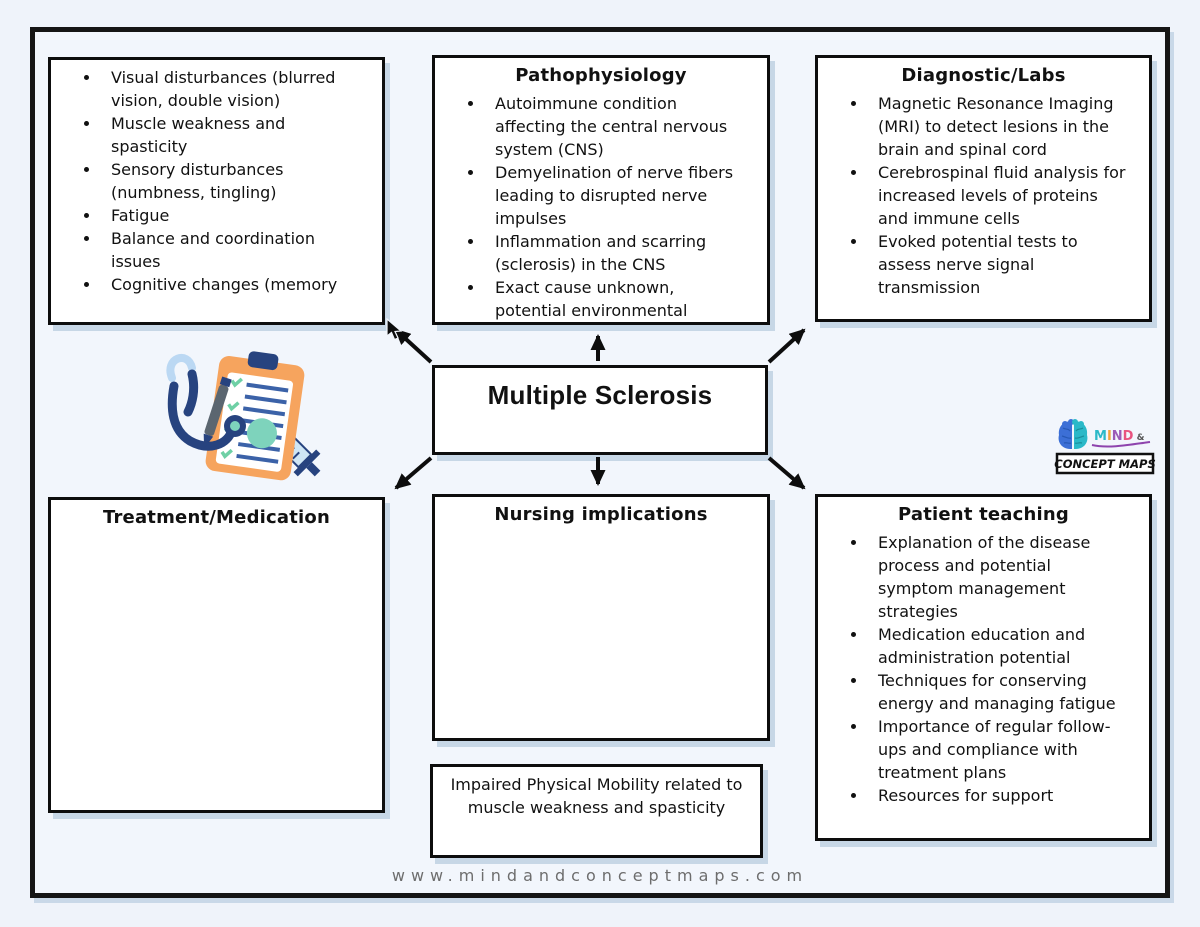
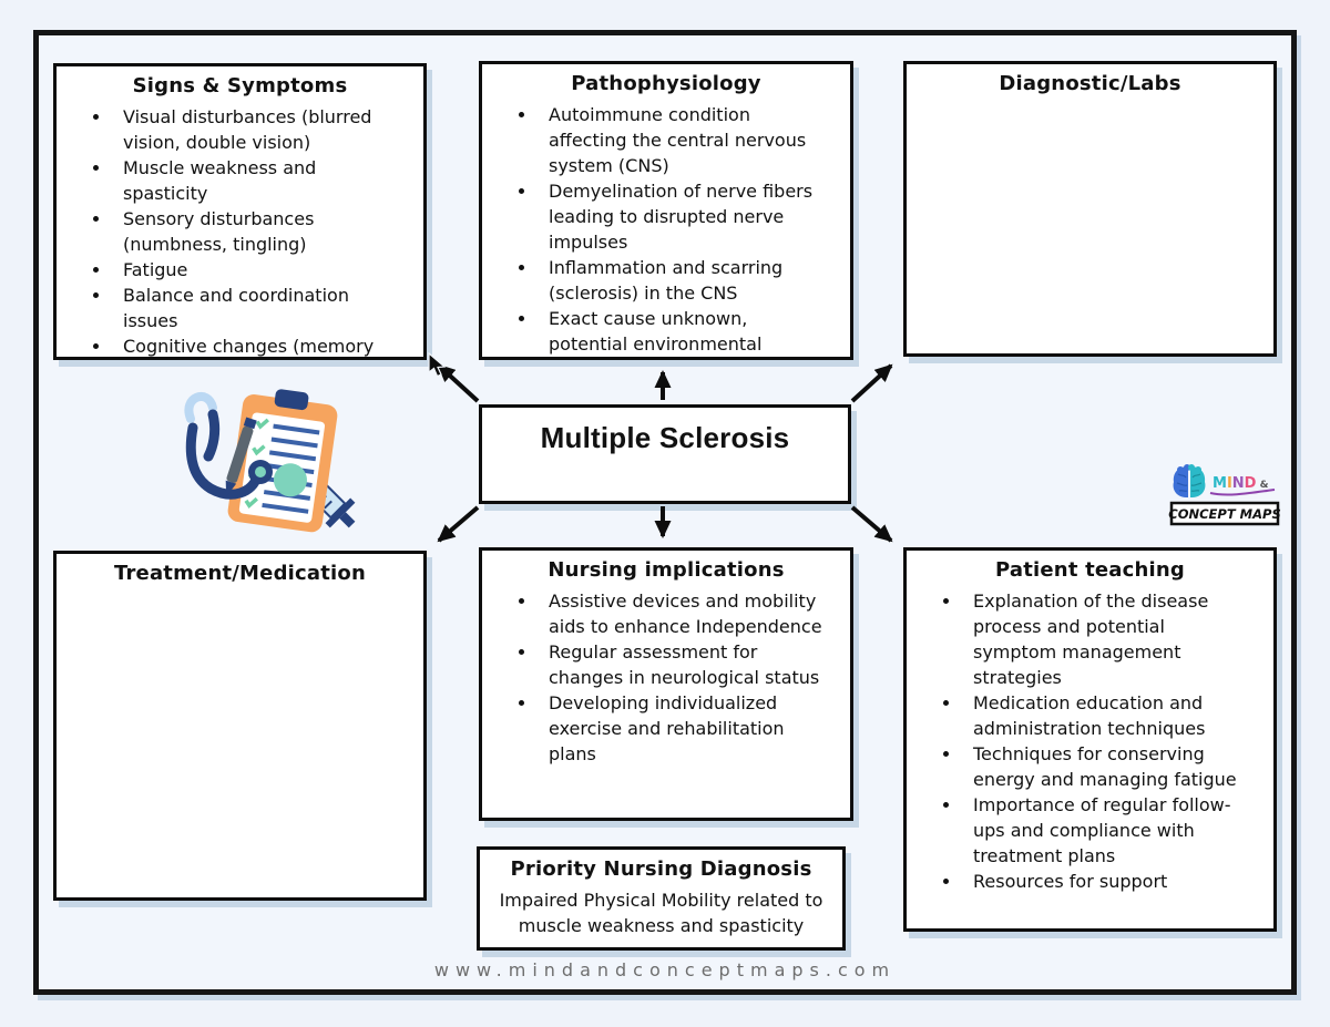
+ Signs & Symptoms
  Visual disturbances (blurred vision, double vision)
  Muscle weakness and spasticity
  Sensory disturbances (numbness, tingling)
  Fatigue
  Balance and coordination issues
  Cognitive changes (memory
  Pathophysiology
  Autoimmune condition affecting the central nervous system (CNS)
  Demyelination of nerve fibers leading to disrupted nerve impulses
  Inflammation and scarring (sclerosis) in the CNS
  Exact cause unknown, potential environmental
  Diagnostic/Labs
- Magnetic Resonance Imaging (MRI) to detect lesions in the brain and spinal cord
- Cerebrospinal fluid analysis for increased levels of proteins and immune cells
- Evoked potential tests to assess nerve signal transmission
  Multiple Sclerosis
  Treatment/Medication
  Nursing implications
+ Assistive devices and mobility aids to enhance Independence
+ Regular assessment for changes in neurological status
+ Developing individualized exercise and rehabilitation plans
  Patient teaching
  Explanation of the disease process and potential symptom management strategies
- Medication education and administration potential
+ Medication education and administration techniques
  Techniques for conserving energy and managing fatigue
  Importance of regular follow-ups and compliance with treatment plans
  Resources for support
+ Priority Nursing Diagnosis
  Impaired Physical Mobility related to muscle weakness and spasticity
  www.mindandconceptmaps.com
  MIND &
  CONCEPT MAPS
